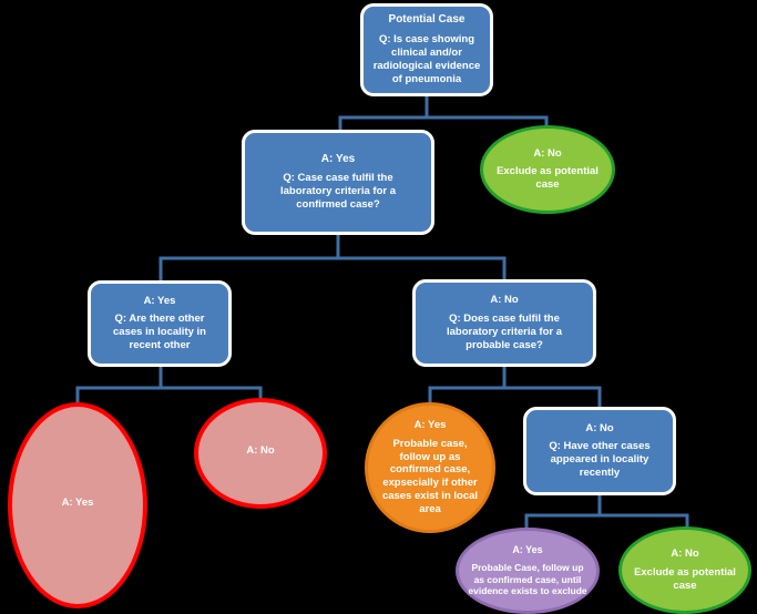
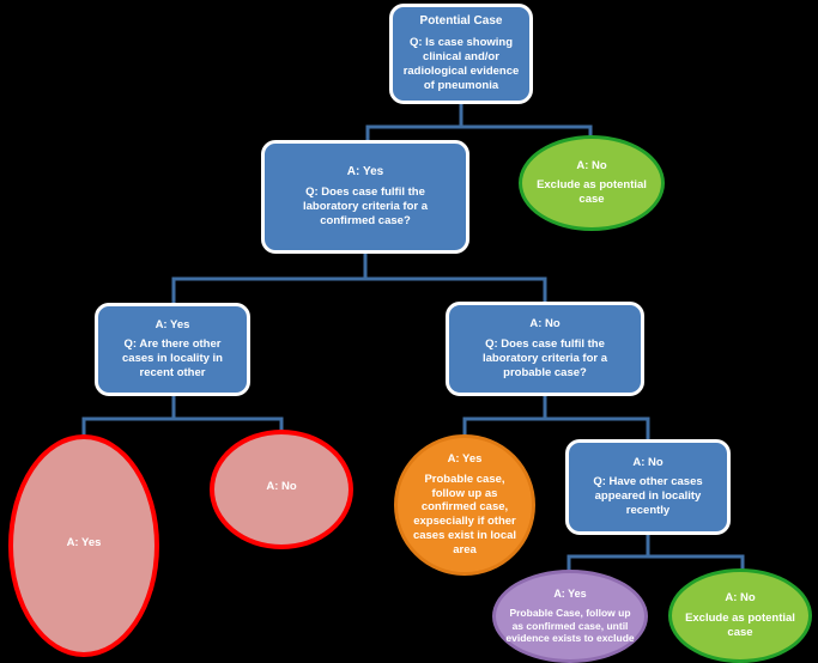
  Potential Case
  Q: Is case showing clinical and/or radiological evidence of pneumonia
  A: Yes
- Q: Case case fulfil the laboratory criteria for a confirmed case?
+ Q: Does case fulfil the laboratory criteria for a confirmed case?
  A: No
  Exclude as potential case
  A: Yes
  Q: Are there other cases in locality in recent other
  A: No
  Q: Does case fulfil the laboratory criteria for a probable case?
  A: Yes
  A: No
  A: Yes
  Probable case, follow up as confirmed case, expsecially if other cases exist in local area
  A: No
  Q: Have other cases appeared in locality recently
  A: Yes
  Probable Case, follow up as confirmed case, until evidence exists to exclude
  A: No
  Exclude as potential case
